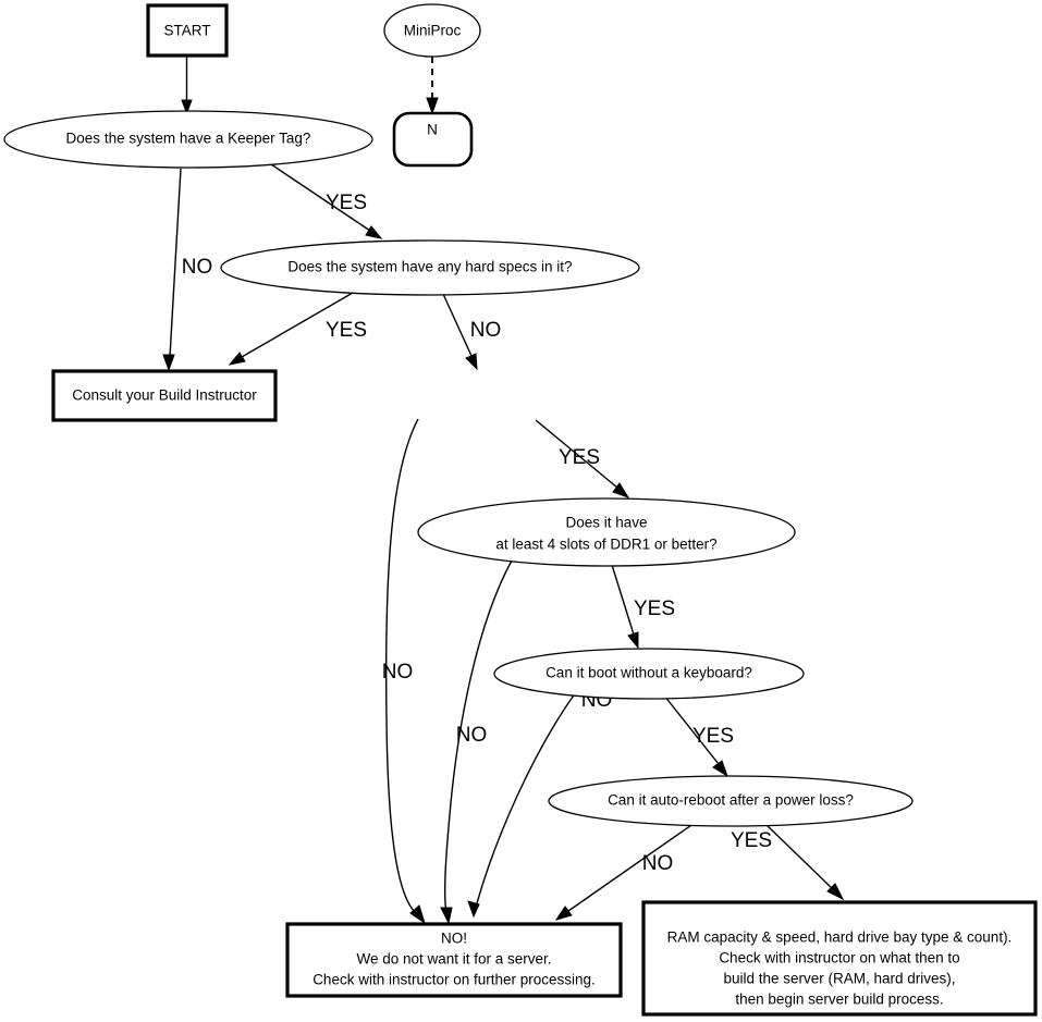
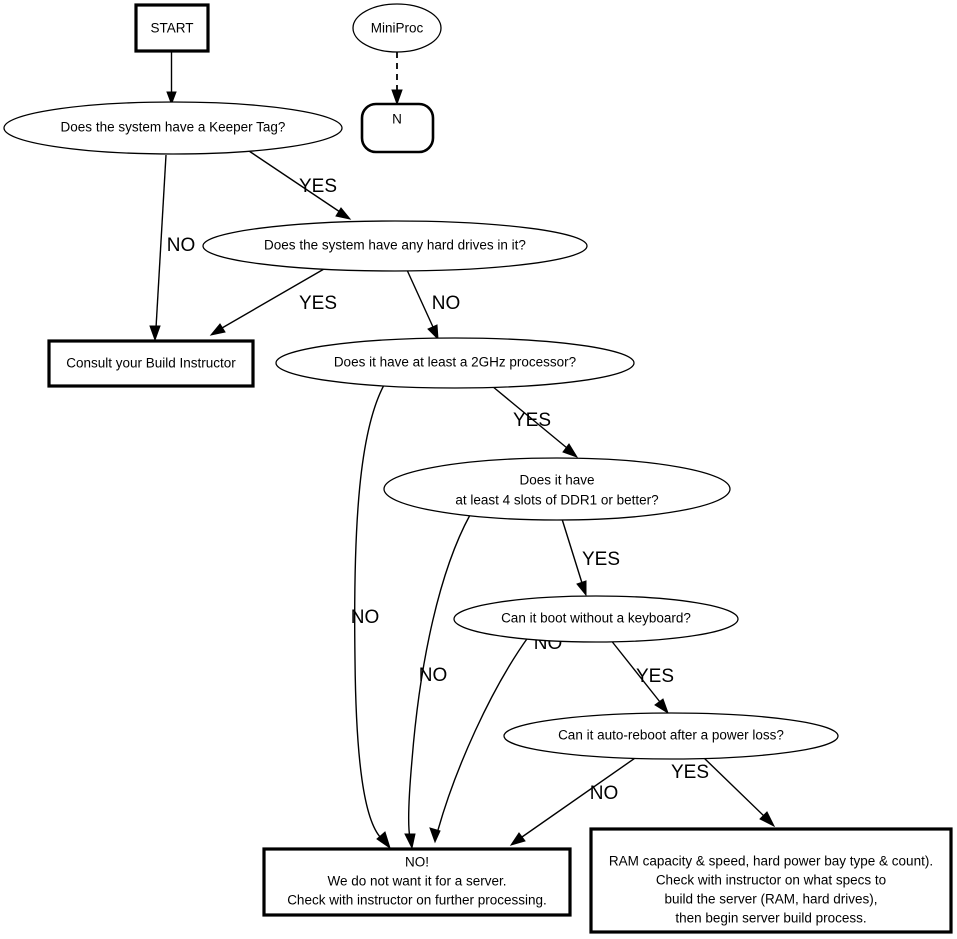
  NO
  YES
  YES
  NO
  NO
  YES
  NO
  YES
  NO
  YES
  NO
  YES
  START
  MiniProc
  N
  Does the system have a Keeper Tag?
- Does the system have any hard specs in it?
+ Does the system have any hard drives in it?
  Consult your Build Instructor
+ Does it have at least a 2GHz processor?
  Does it have
  at least 4 slots of DDR1 or better?
  Can it boot without a keyboard?
  Can it auto-reboot after a power loss?
  NO!
  We do not want it for a server.
  Check with instructor on further processing.
- RAM capacity & speed, hard drive bay type & count).
+ RAM capacity & speed, hard power bay type & count).
- Check with instructor on what then to
+ Check with instructor on what specs to
  build the server (RAM, hard drives),
  then begin server build process.
